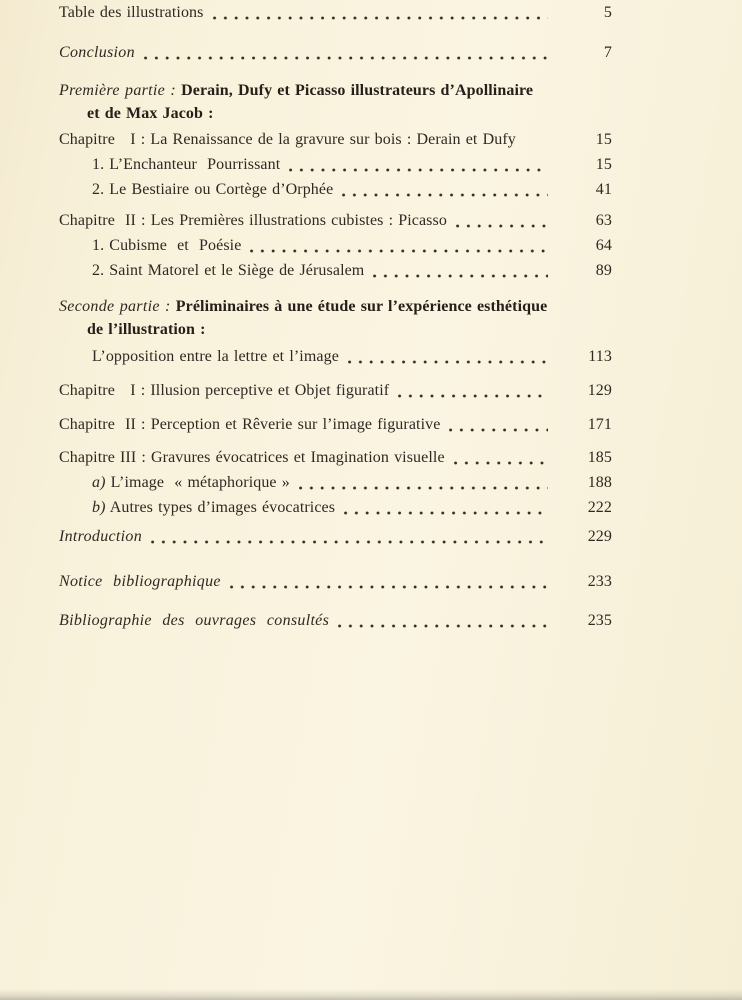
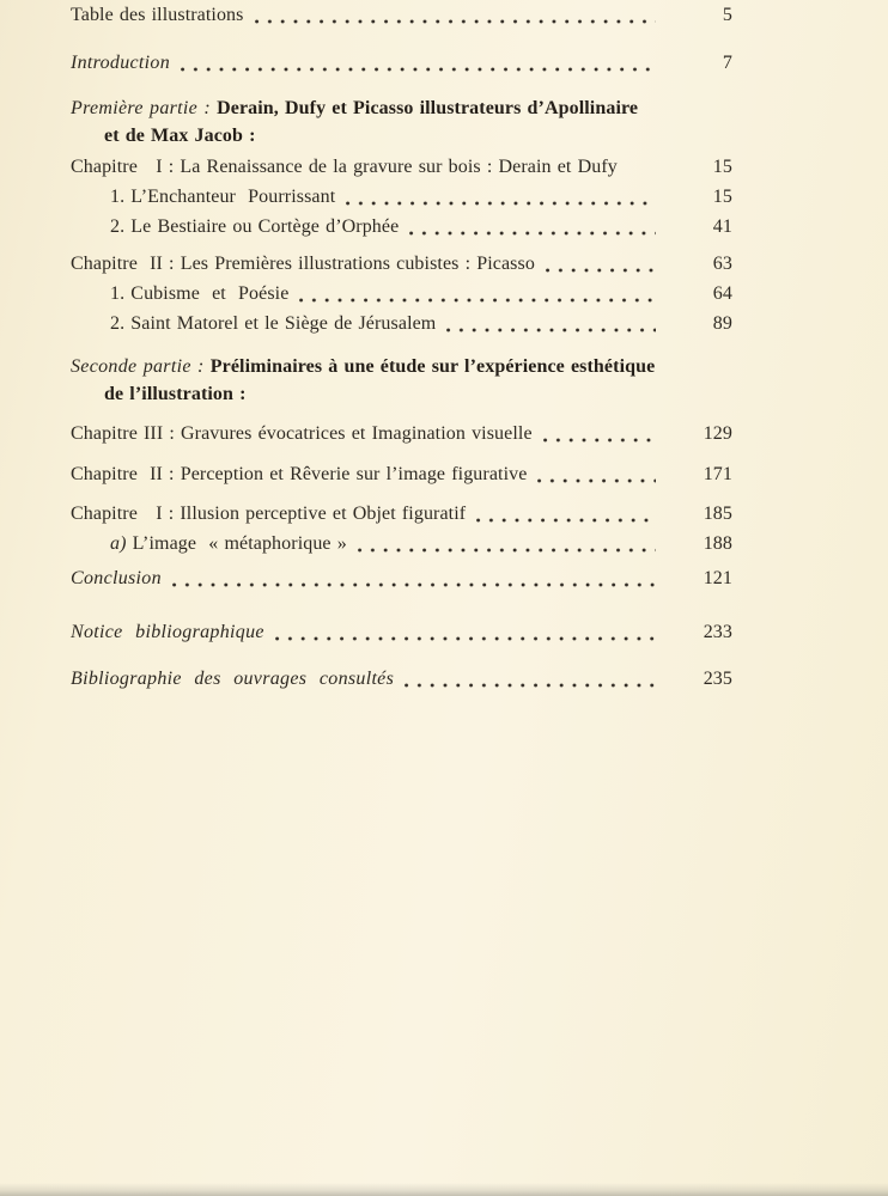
  Table des illustrations
  5
- Conclusion
+ Introduction
  7
  Première partie : Derain, Dufy et Picasso illustrateurs d’Apollinaire
  et de Max Jacob :
  Chapitre I : La Renaissance de la gravure sur bois : Derain et Dufy
  15
  1. L’Enchanteur Pourrissant
  15
  2. Le Bestiaire ou Cortège d’Orphée
  41
  Chapitre II : Les Premières illustrations cubistes : Picasso
  63
  1. Cubisme et Poésie
  64
  2. Saint Matorel et le Siège de Jérusalem
  89
  Seconde partie : Préliminaires à une étude sur l’expérience esthétique
  de l’illustration :
- L’opposition entre la lettre et l’image
- 113
- Chapitre I : Illusion perceptive et Objet figuratif
+ Chapitre III : Gravures évocatrices et Imagination visuelle
  129
  Chapitre II : Perception et Rêverie sur l’image figurative
  171
- Chapitre III : Gravures évocatrices et Imagination visuelle
+ Chapitre I : Illusion perceptive et Objet figuratif
  185
  a) L’image « métaphorique »
  188
- b) Autres types d’images évocatrices
- 222
- Introduction
+ Conclusion
- 229
+ 121
  Notice bibliographique
  233
  Bibliographie des ouvrages consultés
  235
